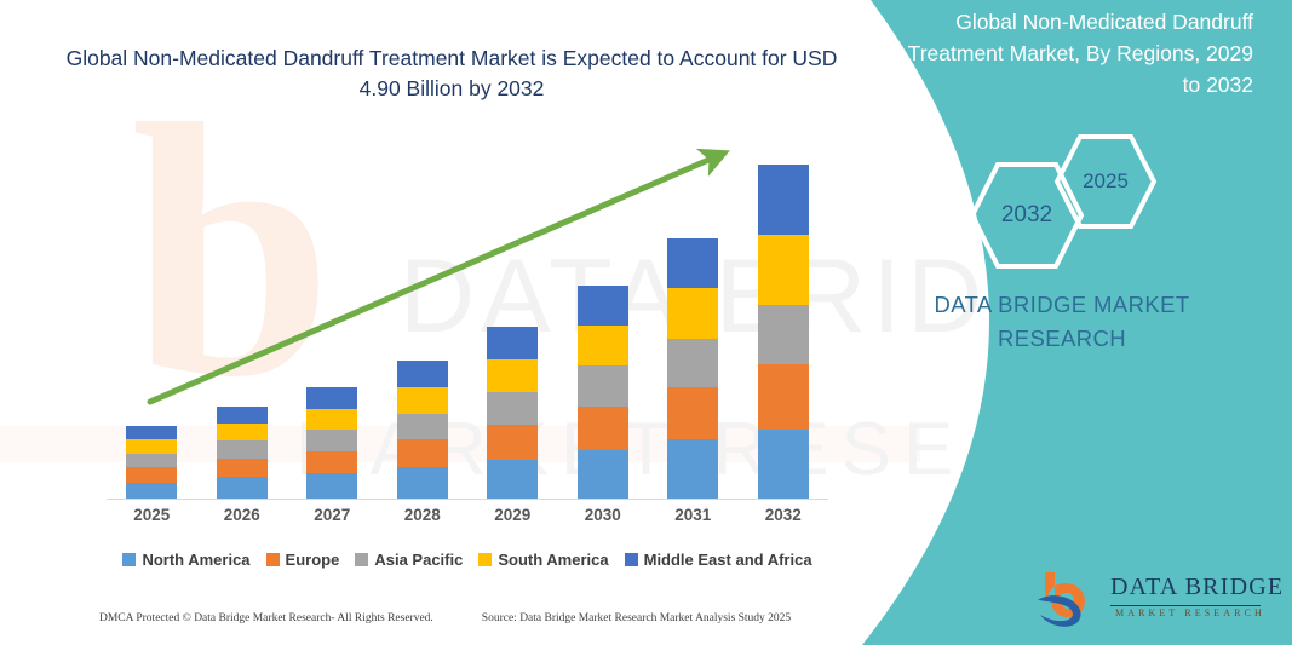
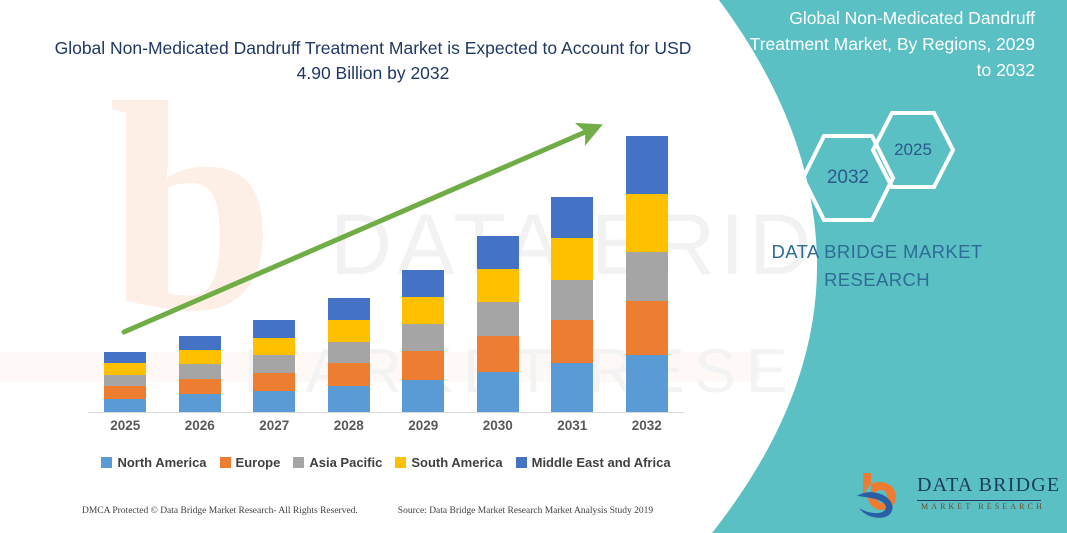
  b
  DAA BRID
  Global Non-Medicated Dandruff Treatment Market is Expected to Account for USD 4.90 Billion by 2032
  2025
  2026
  2027
  2028
  2029
  2030
  2031
  2032
  North America
  Europe
  Asia Pacific
  South America
  Middle East and Africa
  DMCA Protected © Data Bridge Market Research- All Rights Reserved.
- Source: Data Bridge Market Research Market Analysis Study 2025
+ Source: Data Bridge Market Research Market Analysis Study 2019
  Global Non-Medicated Dandruff Treatment Market, By Regions, 2029 to 2032
  2032
  2025
  DATA BRIDGE MARKET
  RESEARCH
  DATA BRIDGE
  MARKET RESEARCH
